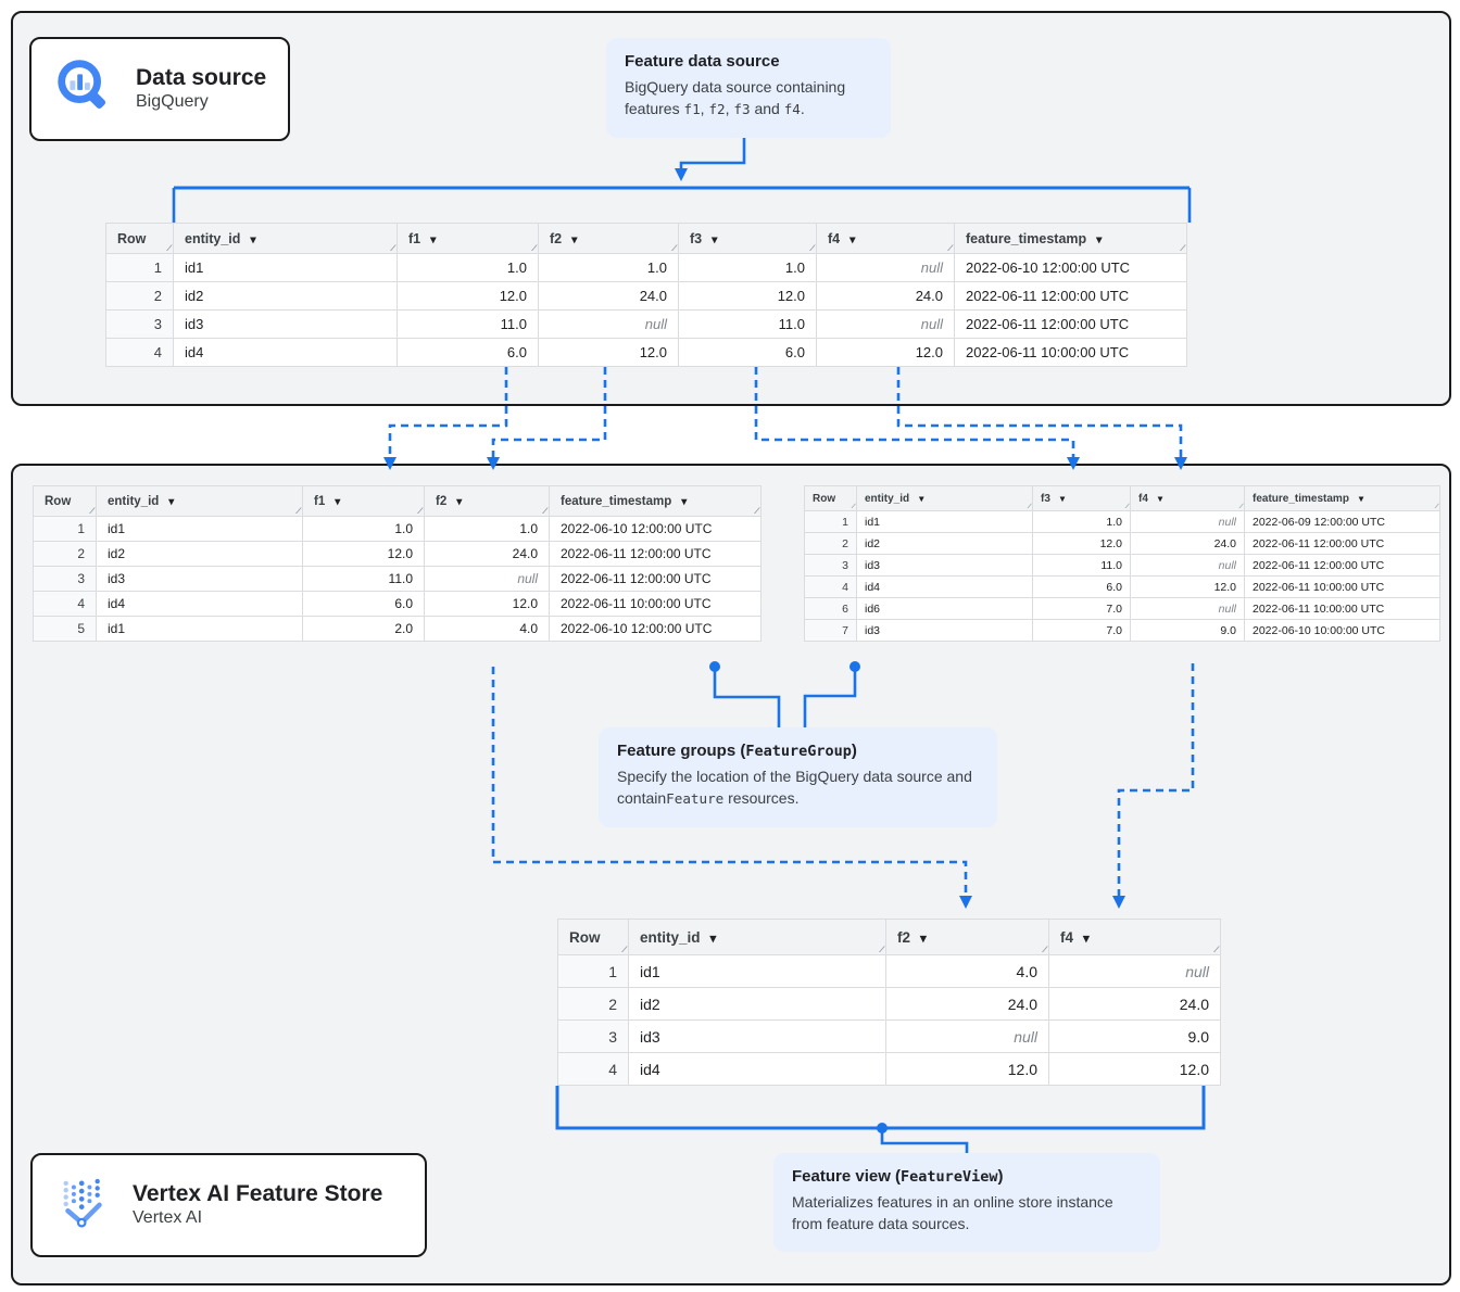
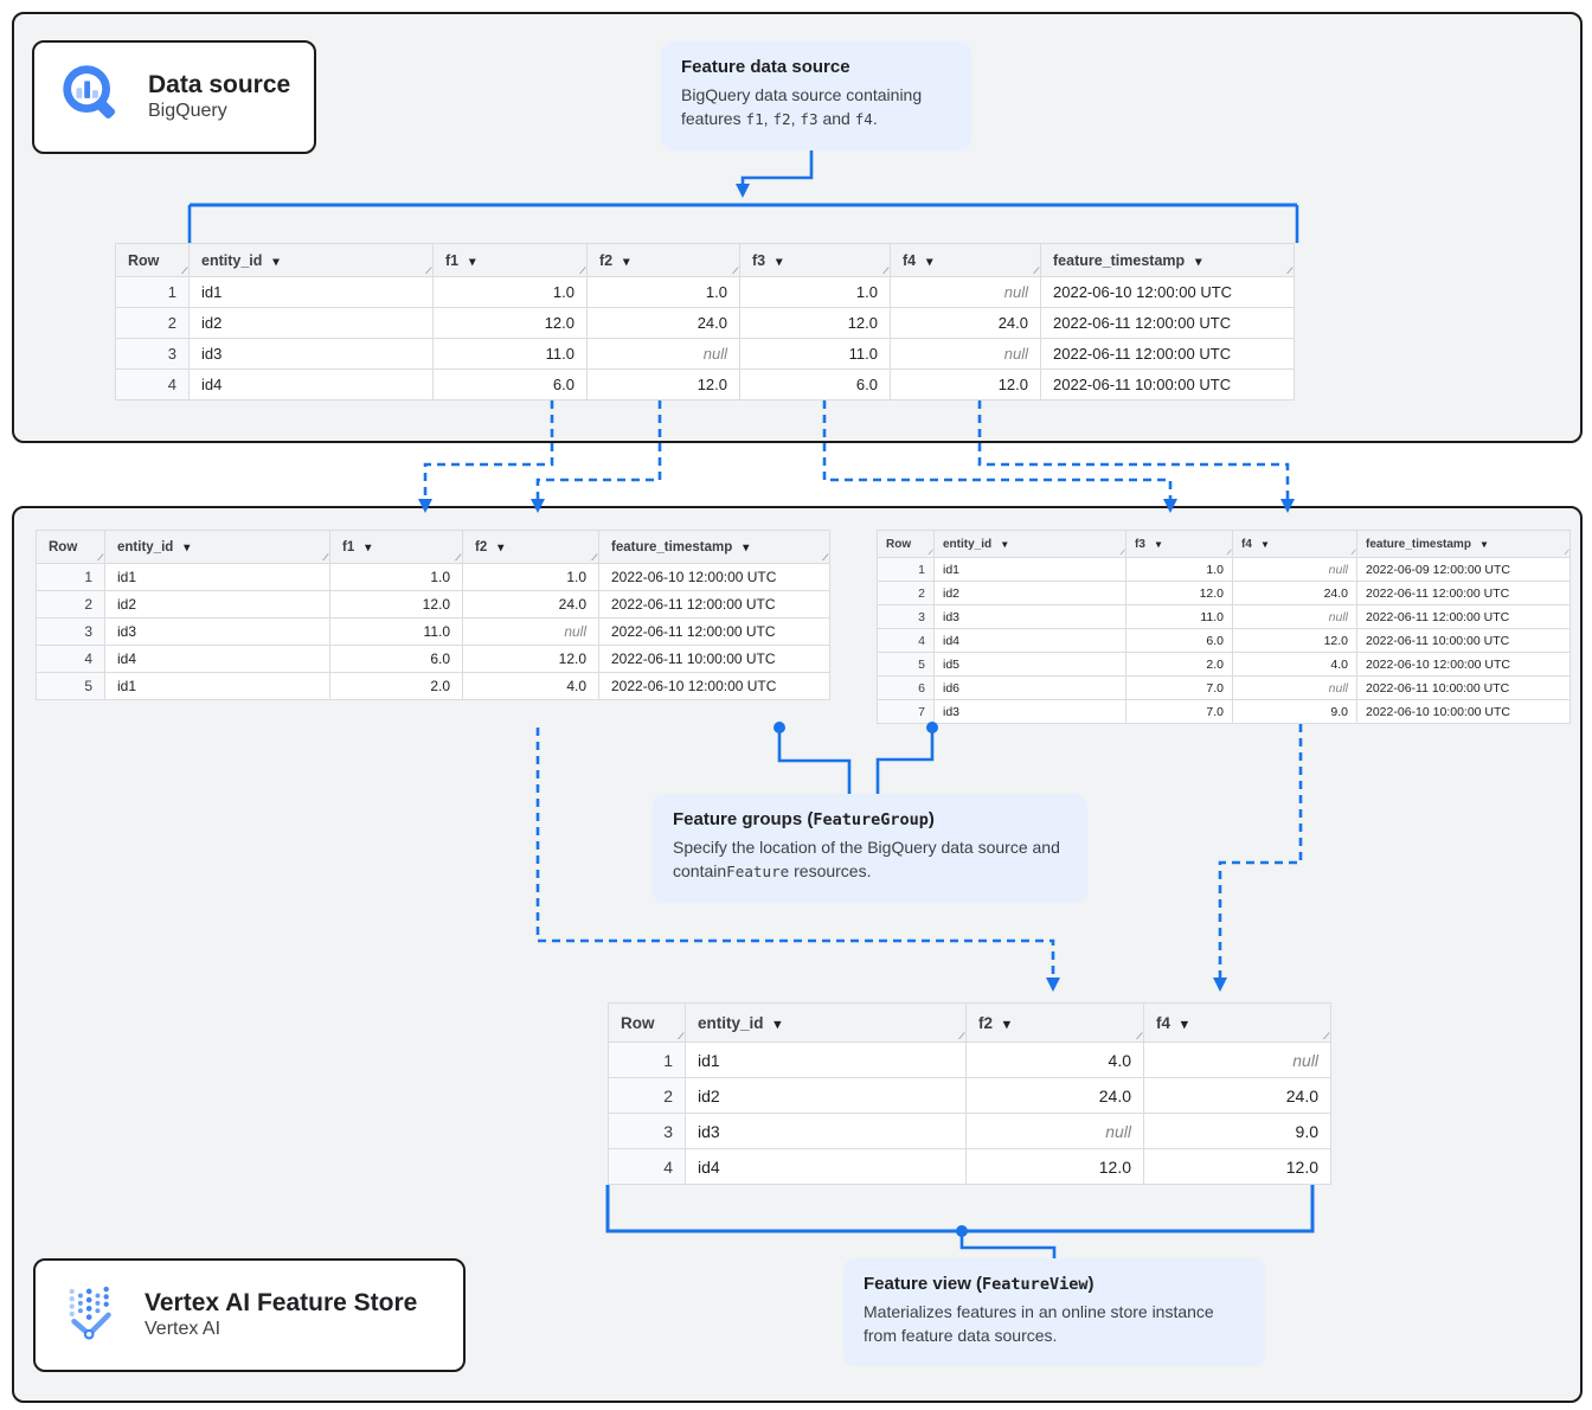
  Data source
  BigQuery
  Feature data source
  BigQuery data source containing features f1, f2, f3 and f4.
  Row	entity_id	f1	f2	f3	f4	feature_timestamp
  1	id1	1.0	1.0	1.0	null	2022-06-10 12:00:00 UTC
  2	id2	12.0	24.0	12.0	24.0	2022-06-11 12:00:00 UTC
  3	id3	11.0	null	11.0	null	2022-06-11 12:00:00 UTC
  4	id4	6.0	12.0	6.0	12.0	2022-06-11 10:00:00 UTC
  Row	entity_id	f1	f2	feature_timestamp
  1	id1	1.0	1.0	2022-06-10 12:00:00 UTC
  2	id2	12.0	24.0	2022-06-11 12:00:00 UTC
  3	id3	11.0	null	2022-06-11 12:00:00 UTC
  4	id4	6.0	12.0	2022-06-11 10:00:00 UTC
  5	id1	2.0	4.0	2022-06-10 12:00:00 UTC
  Row	entity_id	f3	f4	feature_timestamp
  1	id1	1.0	null	2022-06-09 12:00:00 UTC
  2	id2	12.0	24.0	2022-06-11 12:00:00 UTC
  3	id3	11.0	null	2022-06-11 12:00:00 UTC
  4	id4	6.0	12.0	2022-06-11 10:00:00 UTC
+ 5	id5	2.0	4.0	2022-06-10 12:00:00 UTC
  6	id6	7.0	null	2022-06-11 10:00:00 UTC
  7	id3	7.0	9.0	2022-06-10 10:00:00 UTC
  Feature groups (FeatureGroup)
  Specify the location of the BigQuery data source and containFeature resources.
  Row	entity_id	f2	f4
  1	id1	4.0	null
  2	id2	24.0	24.0
  3	id3	null	9.0
  4	id4	12.0	12.0
  Feature view (FeatureView)
  Materializes features in an online store instance from feature data sources.
  Vertex AI Feature Store
  Vertex AI
